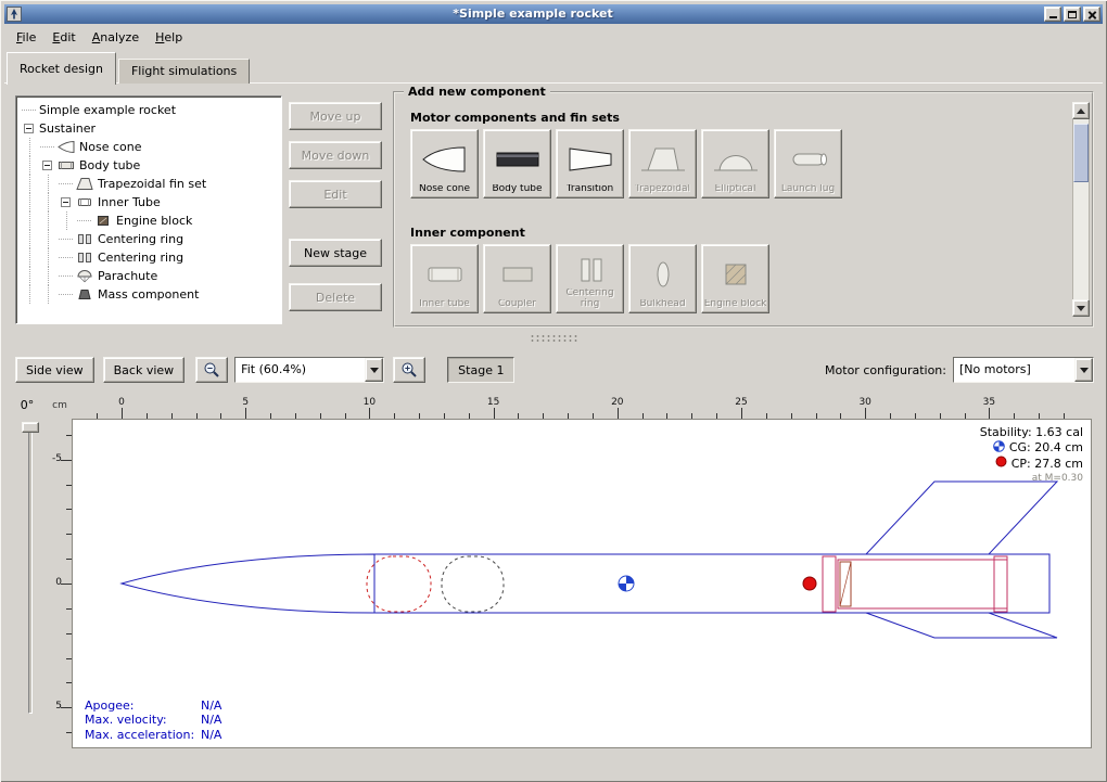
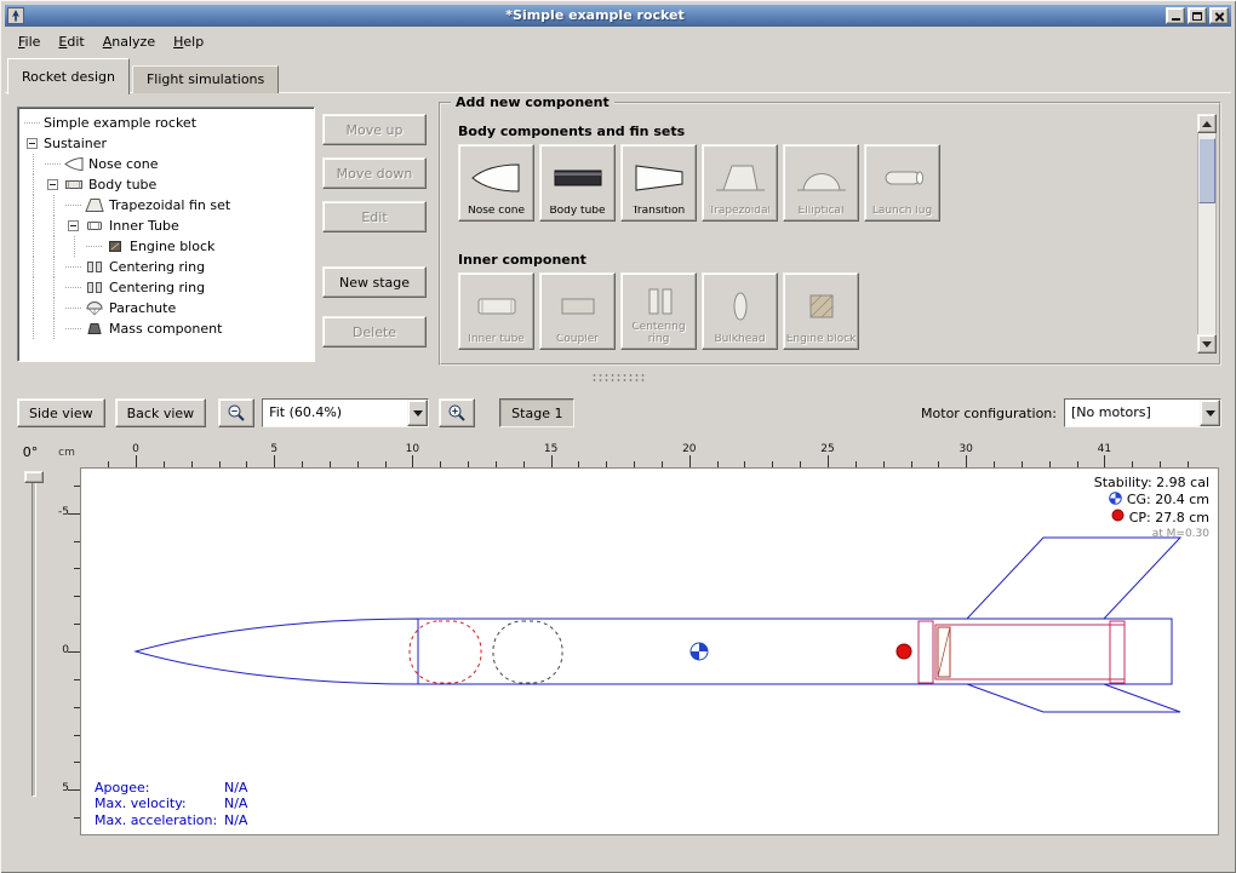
  *Simple example rocket
  File
  Edit
  Analyze
  Help
  Rocket design
  Flight simulations
  Simple example rocket
  Sustainer
  Nose cone
  Body tube
  Trapezoidal fin set
  Inner Tube
  Engine block
  Centering ring
  Centering ring
  Parachute
  Mass component
  Move up
  Move down
  Edit
  New stage
  Delete
  Add new component
- Motor components and fin sets
+ Body components and fin sets
  Nose cone
  Body tube
  Transition
  Trapezoidal
  Elliptical
  Launch lug
  Inner component
  Inner tube
  Coupler
  Centering ring
  Bulkhead
  Engine block
  Side view
  Back view
  Fit (60.4%)
  Stage 1
  Motor configuration:
  [No motors]
  0°
  cm
  0
  5
  10
  15
  20
  25
  30
- 35
+ 41
  -5
  0
  5
- Stability: 1.63 cal
+ Stability: 2.98 cal
  CG: 20.4 cm
  CP: 27.8 cm
  at M=0.30
  Apogee:
  N/A
  Max. velocity:
  N/A
  Max. acceleration:
  N/A
